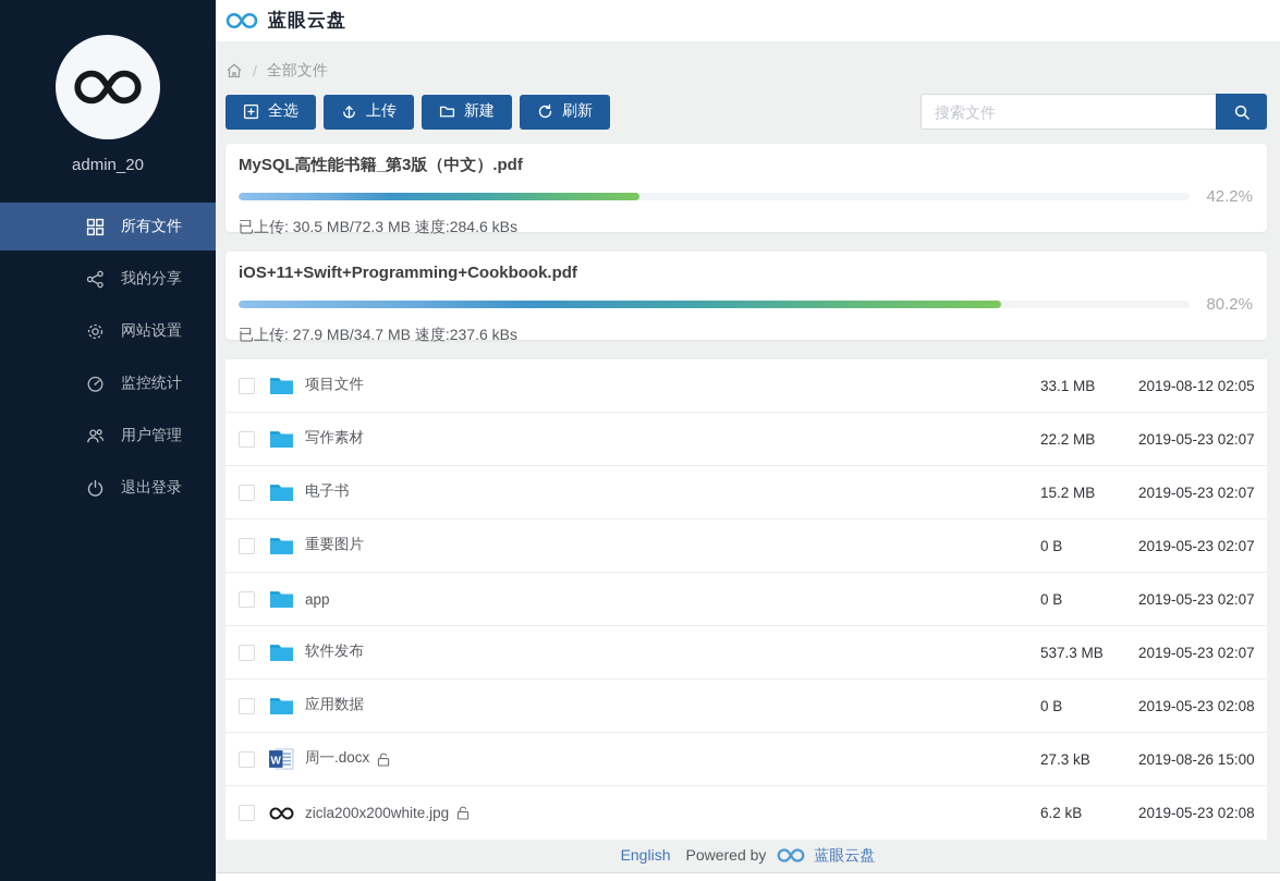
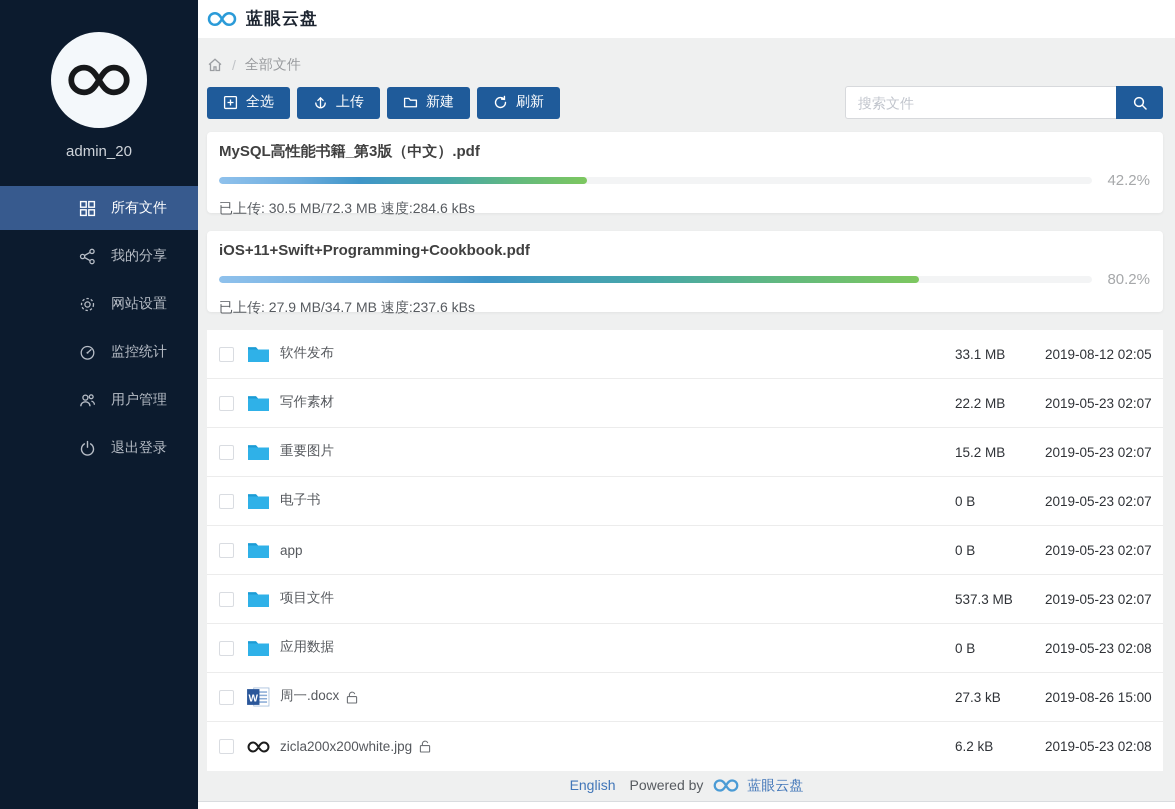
  admin_20
  所有文件
  我的分享
  网站设置
  监控统计
  用户管理
  退出登录
  蓝眼云盘
  /
  全部文件
  全选
  上传
  新建
  刷新
  搜索文件
  MySQL高性能书籍_第3版（中文）.pdf
  42.2%
  已上传: 30.5 MB/72.3 MB 速度:284.6 kBs
  iOS+11+Swift+Programming+Cookbook.pdf
  80.2%
  已上传: 27.9 MB/34.7 MB 速度:237.6 kBs
- 项目文件
+ 软件发布
  33.1 MB
  2019-08-12 02:05
  写作素材
  22.2 MB
  2019-05-23 02:07
- 电子书
+ 重要图片
  15.2 MB
  2019-05-23 02:07
- 重要图片
+ 电子书
  0 B
  2019-05-23 02:07
  app
  0 B
  2019-05-23 02:07
- 软件发布
+ 项目文件
  537.3 MB
  2019-05-23 02:07
  应用数据
  0 B
  2019-05-23 02:08
  W
  周一.docx
  27.3 kB
  2019-08-26 15:00
  zicla200x200white.jpg
  6.2 kB
  2019-05-23 02:08
  English
  Powered by
  蓝眼云盘
